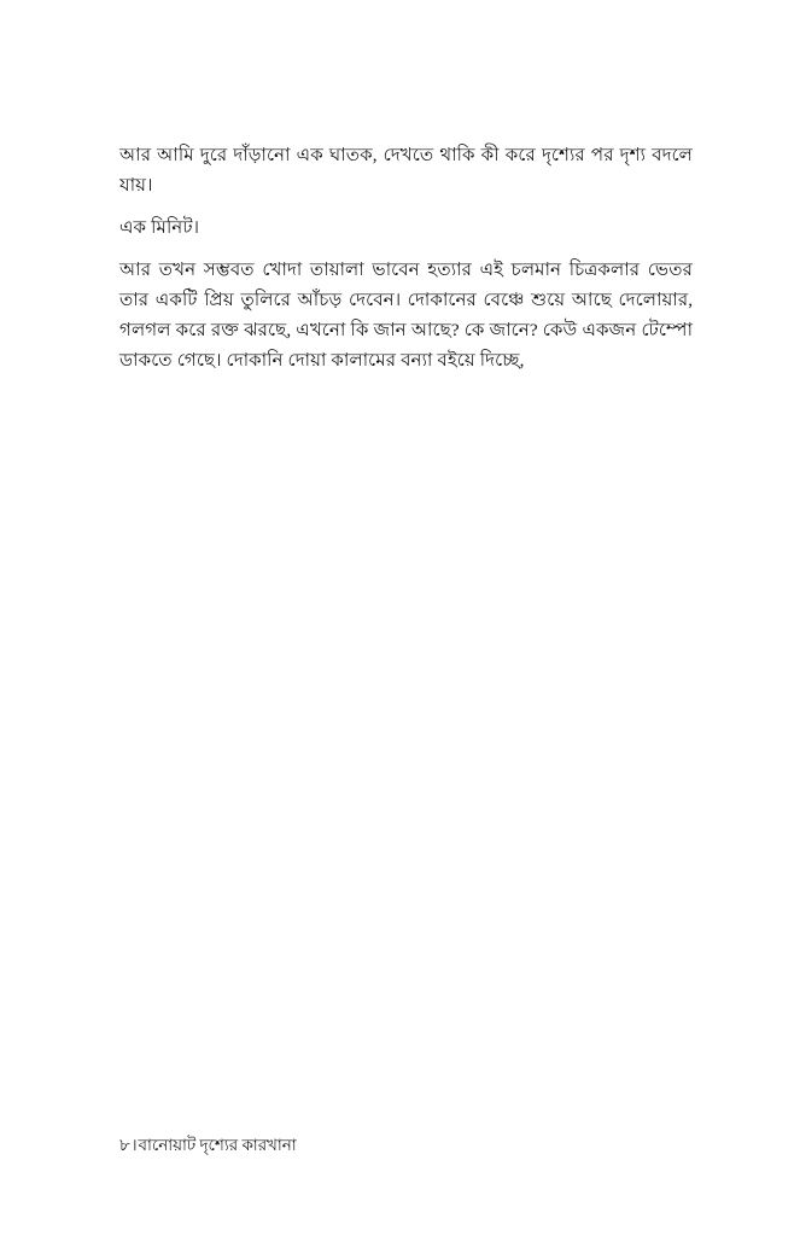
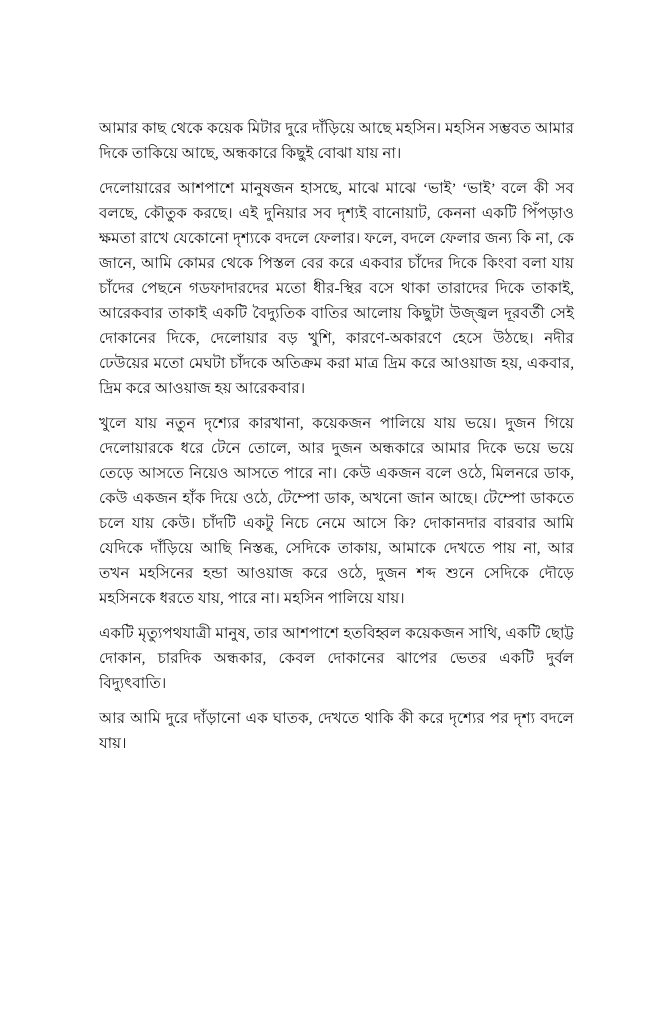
+ আমার কাছ থেকে কয়েক মিটার দুরে দাঁড়িয়ে আছে মহসিন। মহসিন সম্ভবত আমার দিকে তাকিয়ে আছে, অন্ধকারে কিছুই বোঝা যায় না।
+ দেলোয়ারের আশপাশে মানুষজন হাসছে, মাঝে মাঝে ‘ভাই’ ‘ভাই’ বলে কী সব বলছে, কৌতুক করছে। এই দুনিয়ার সব দৃশ্যই বানোয়াট, কেননা একটি পিঁপড়াও ক্ষমতা রাখে যেকোনো দৃশ্যকে বদলে ফেলার। ফলে, বদলে ফেলার জন্য কি না, কে জানে, আমি কোমর থেকে পিস্তল বের করে একবার চাঁদের দিকে কিংবা বলা যায় চাঁদের পেছনে গডফাদারদের মতো ধীর-স্থির বসে থাকা তারাদের দিকে তাকাই, আরেকবার তাকাই একটি বৈদ্যুতিক বাতির আলোয় কিছুটা উজ্জ্বল দূরবর্তী সেই দোকানের দিকে, দেলোয়ার বড় খুশি, কারণে-অকারণে হেসে উঠছে। নদীর ঢেউয়ের মতো মেঘটা চাঁদকে অতিক্রম করা মাত্র দ্রিম করে আওয়াজ হয়, একবার, দ্রিম করে আওয়াজ হয় আরেকবার।
+ খুলে যায় নতুন দৃশ্যের কারখানা, কয়েকজন পালিয়ে যায় ভয়ে। দুজন গিয়ে দেলোয়ারকে ধরে টেনে তোলে, আর দুজন অন্ধকারে আমার দিকে ভয়ে ভয়ে তেড়ে আসতে নিয়েও আসতে পারে না। কেউ একজন বলে ওঠে, মিলনরে ডাক, কেউ একজন হাঁক দিয়ে ওঠে, টেম্পো ডাক, অখনো জান আছে। টেম্পো ডাকতে চলে যায় কেউ। চাঁদটি একটু নিচে নেমে আসে কি? দোকানদার বারবার আমি যেদিকে দাঁড়িয়ে আছি নিস্তব্ধ, সেদিকে তাকায়, আমাকে দেখতে পায় না, আর তখন মহসিনের হন্ডা আওয়াজ করে ওঠে, দুজন শব্দ শুনে সেদিকে দৌড়ে মহসিনকে ধরতে যায়, পারে না। মহসিন পালিয়ে যায়।
+ একটি মৃত্যুপথযাত্রী মানুষ, তার আশপাশে হতবিহ্বল কয়েকজন সাথি, একটি ছোট্ট দোকান, চারদিক অন্ধকার, কেবল দোকানের ঝাপের ভেতর একটি দুর্বল বিদ্যুৎবাতি।
  আর আমি দুরে দাঁড়ানো এক ঘাতক, দেখতে থাকি কী করে দৃশ্যের পর দৃশ্য বদলে যায়।
- এক মিনিট।
- আর তখন সম্ভবত খোদা তায়ালা ভাবেন হত্যার এই চলমান চিত্রকলার ভেতর তার একটি প্রিয় তুলিরে আঁচড় দেবেন। দোকানের বেঞ্চে শুয়ে আছে দেলোয়ার, গলগল করে রক্ত ঝরছে, এখনো কি জান আছে? কে জানে? কেউ একজন টেম্পো ডাকতে গেছে। দোকানি দোয়া কালামের বন্যা বইয়ে দিচ্ছে,
- ৮।বানোয়াট দৃশ্যের কারখানা
